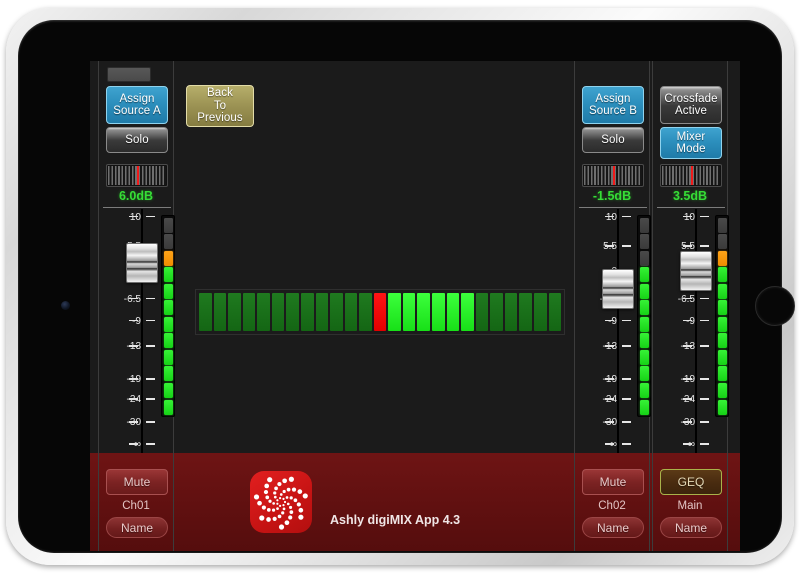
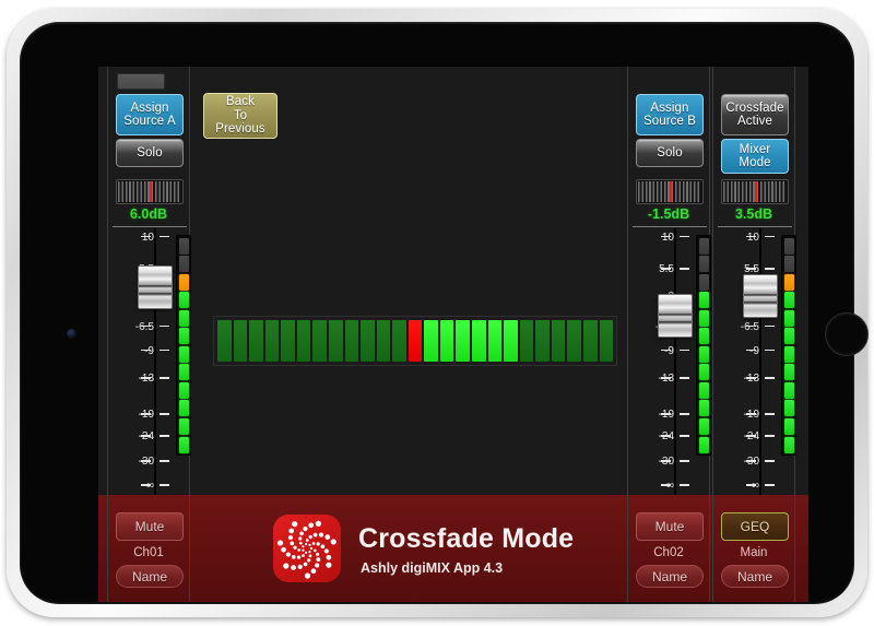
  Back
  To
  Previous
  Assign
  Source A
  Solo
  6.0dB
  10
  -6.5
  -9
  -13
  -19
  -24
  -30
  -∞
  Mute
  Ch01
  Name
  Assign
  Source B
  Solo
  -1.5dB
  10
  5.5
  -9
  -13
  -19
  -24
  -30
  -∞
  Mute
  Ch02
  Name
  Crossfade
  Active
  Mixer
  Mode
  3.5dB
  10
  5.5
  -6.5
  -9
  -13
  -19
  -24
  -30
  -∞
  GEQ
  Main
  Name
+ Crossfade Mode
  Ashly digiMIX App 4.3
